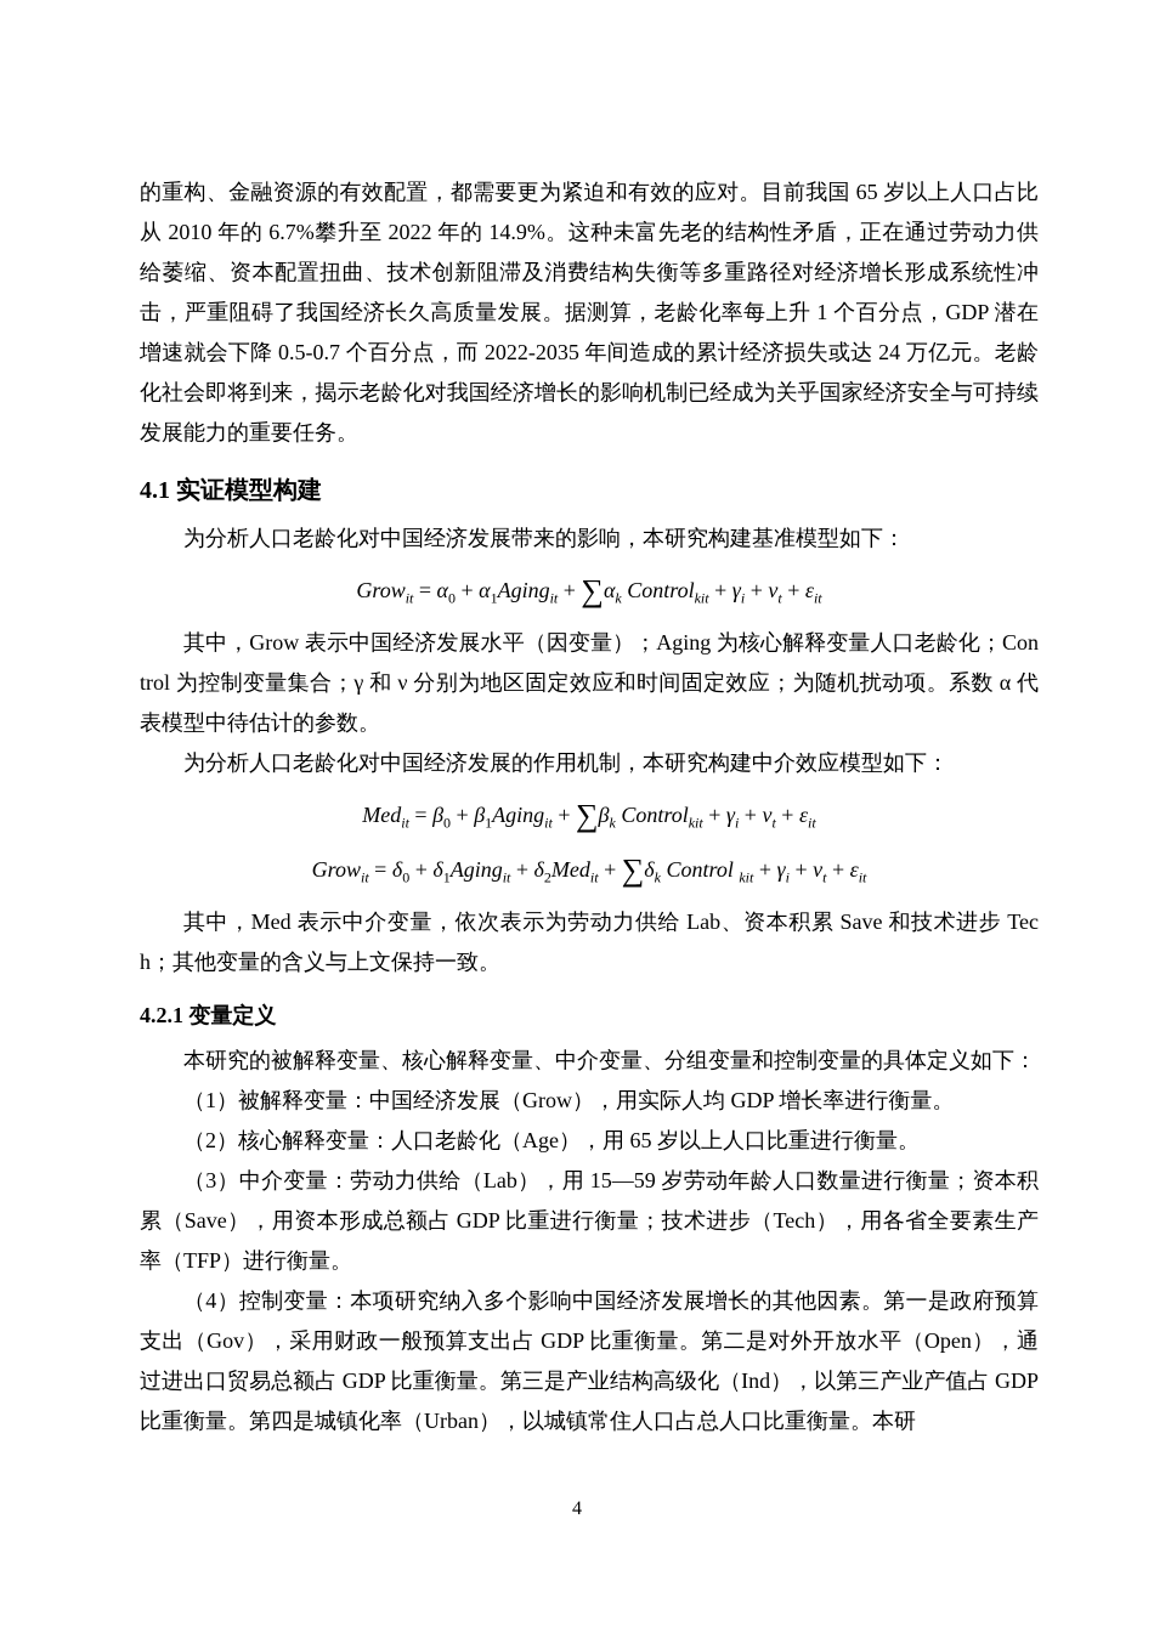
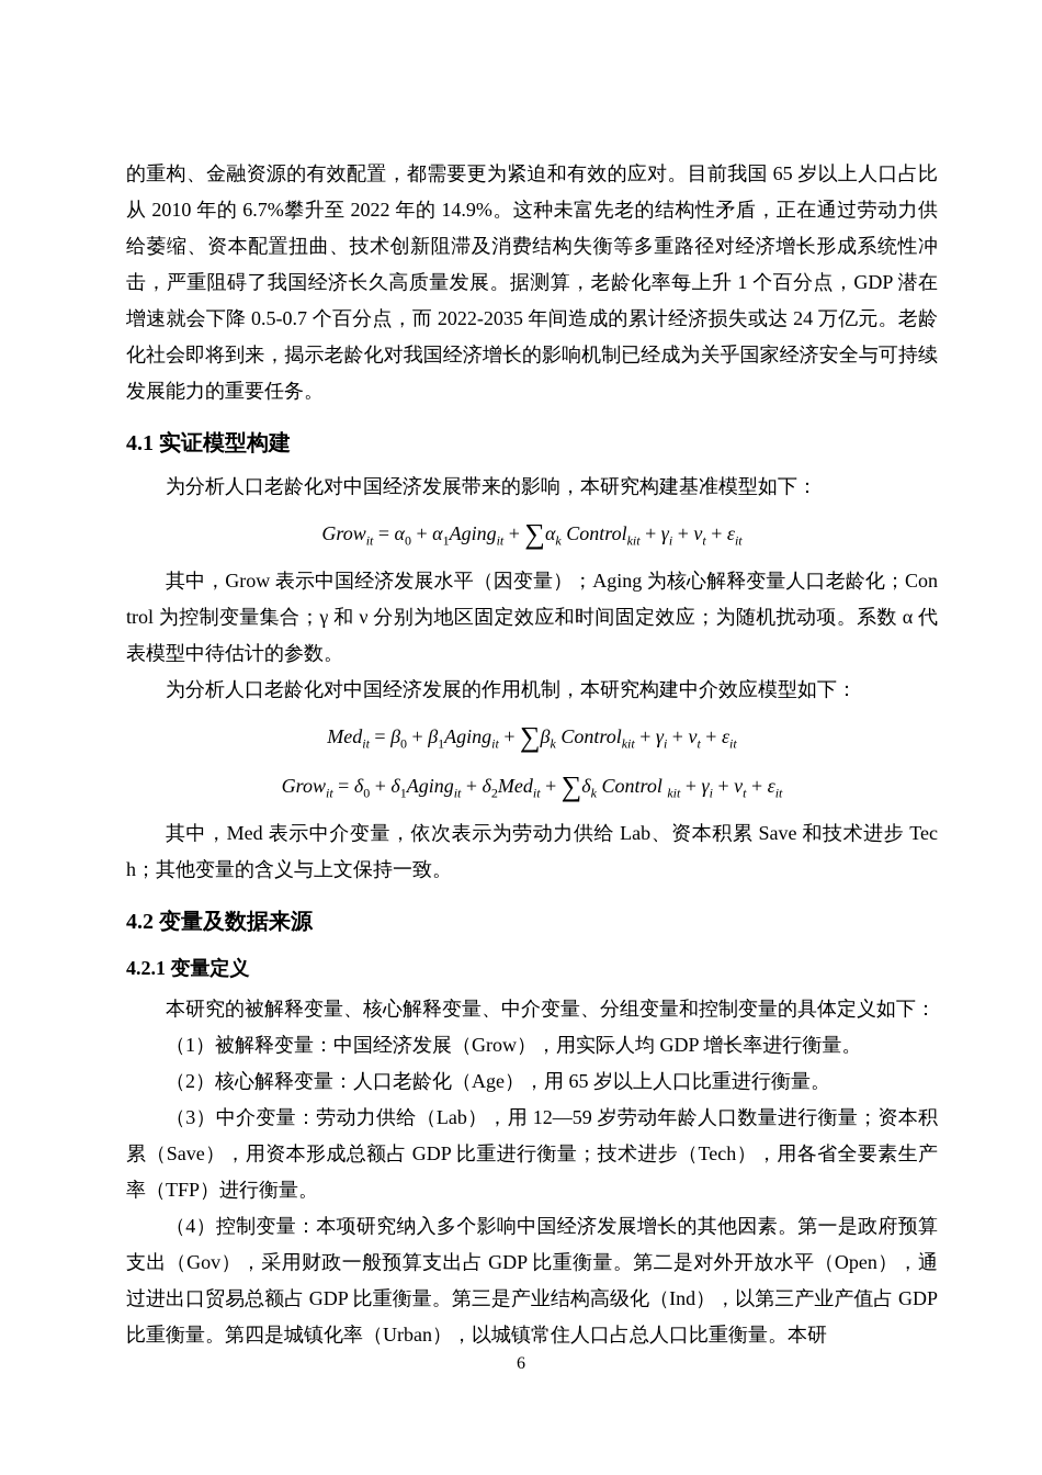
  的重构、金融资源的有效配置，都需要更为紧迫和有效的应对。目前我国 65 岁以上人口占比从 2010 年的 6.7%攀升至 2022 年的 14.9%。这种未富先老的结构性矛盾，正在通过劳动力供给萎缩、资本配置扭曲、技术创新阻滞及消费结构失衡等多重路径对经济增长形成系统性冲击，严重阻碍了我国经济长久高质量发展。据测算，老龄化率每上升 1 个百分点，GDP 潜在增速就会下降 0.5-0.7 个百分点，而 2022-2035 年间造成的累计经济损失或达 24 万亿元。老龄化社会即将到来，揭示老龄化对我国经济增长的影响机制已经成为关乎国家经济安全与可持续发展能力的重要任务。
  4.1 实证模型构建
  为分析人口老龄化对中国经济发展带来的影响，本研究构建基准模型如下：
  Growit = α0 + α1Agingit + ∑αk Controlkit + γi + νt + εit
  其中，Grow 表示中国经济发展水平（因变量）；Aging 为核心解释变量人口老龄化；Control 为控制变量集合；γ 和 ν 分别为地区固定效应和时间固定效应；为随机扰动项。系数 α 代表模型中待估计的参数。
  为分析人口老龄化对中国经济发展的作用机制，本研究构建中介效应模型如下：
  Medit = β0 + β1Agingit + ∑βk Controlkit + γi + νt + εit
  Growit = δ0 + δ1Agingit + δ2Medit + ∑δk Control kit + γi + νt + εit
  其中，Med 表示中介变量，依次表示为劳动力供给 Lab、资本积累 Save 和技术进步 Tech；其他变量的含义与上文保持一致。
+ 4.2 变量及数据来源
  4.2.1 变量定义
  本研究的被解释变量、核心解释变量、中介变量、分组变量和控制变量的具体定义如下：
  （1）被解释变量：中国经济发展（Grow），用实际人均 GDP 增长率进行衡量。
  （2）核心解释变量：人口老龄化（Age），用 65 岁以上人口比重进行衡量。
- （3）中介变量：劳动力供给（Lab），用 15—59 岁劳动年龄人口数量进行衡量；资本积累（Save），用资本形成总额占 GDP 比重进行衡量；技术进步（Tech），用各省全要素生产率（TFP）进行衡量。
+ （3）中介变量：劳动力供给（Lab），用 12—59 岁劳动年龄人口数量进行衡量；资本积累（Save），用资本形成总额占 GDP 比重进行衡量；技术进步（Tech），用各省全要素生产率（TFP）进行衡量。
  （4）控制变量：本项研究纳入多个影响中国经济发展增长的其他因素。第一是政府预算支出（Gov），采用财政一般预算支出占 GDP 比重衡量。第二是对外开放水平（Open），通过进出口贸易总额占 GDP 比重衡量。第三是产业结构高级化（Ind），以第三产业产值占 GDP 比重衡量。第四是城镇化率（Urban），以城镇常住人口占总人口比重衡量。本研
- 4
+ 6
